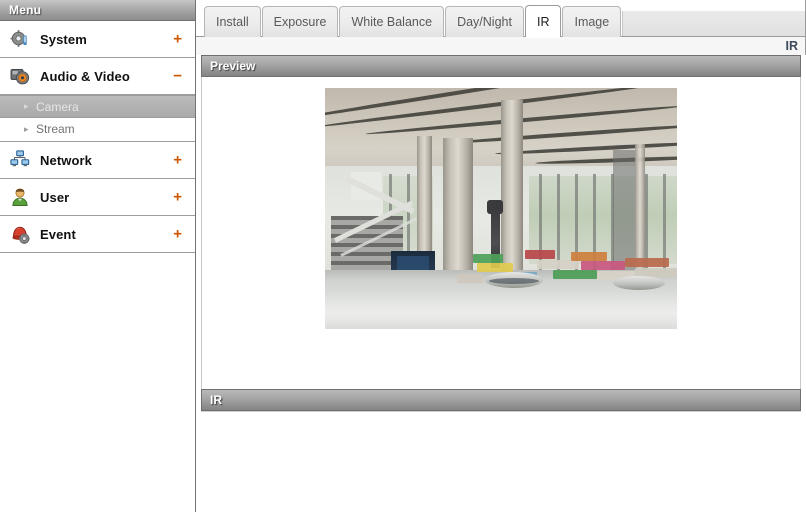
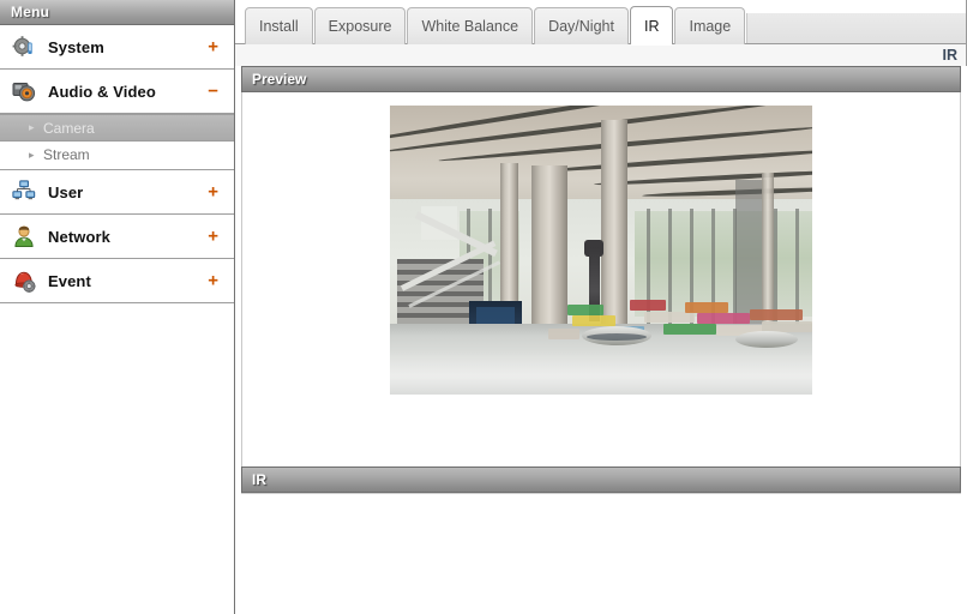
  Menu
  System
  +
  Audio & Video
  −
  ▸
  Camera
  ▸
  Stream
- Network
+ User
  +
- User
+ Network
  +
  Event
  +
  Install
  Exposure
  White Balance
  Day/Night
  IR
  Image
  IR
  Preview
  IR
